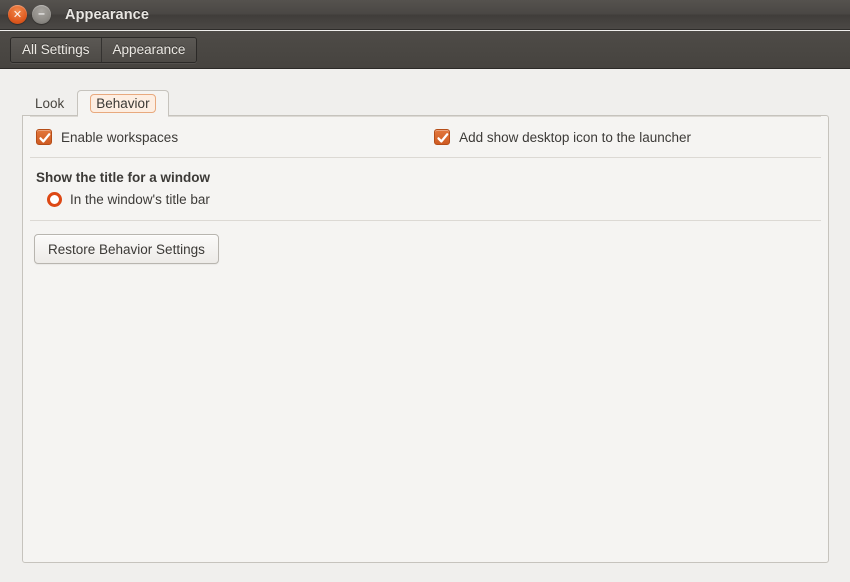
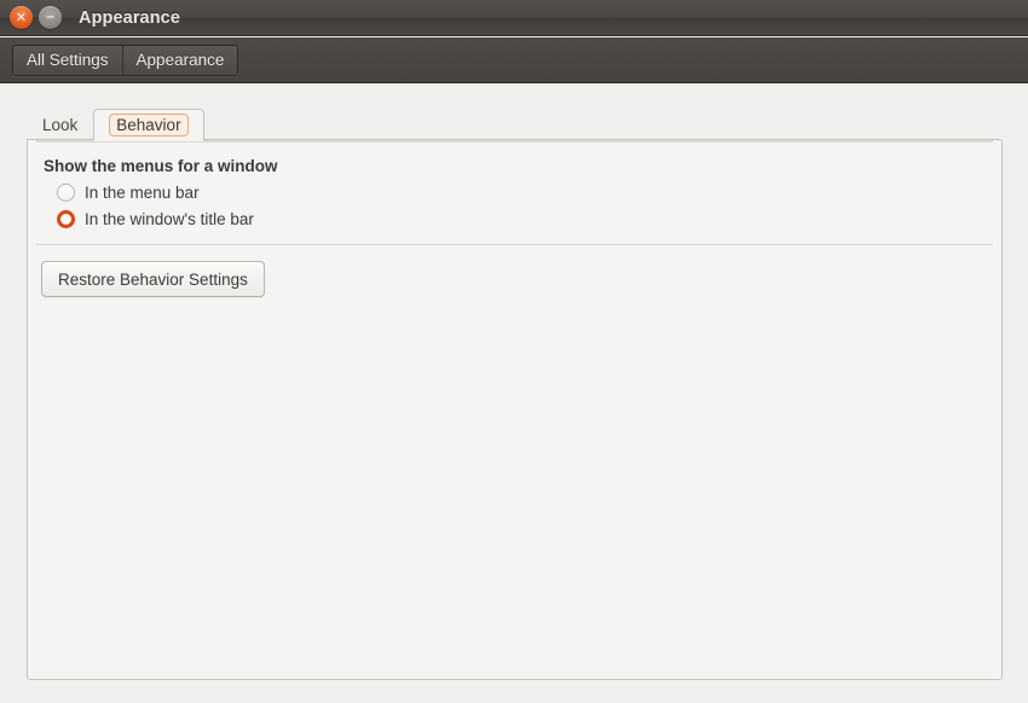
  ✕
  –
  Appearance
  All Settings
  Appearance
  Look
  Behavior
- Enable workspaces
- Add show desktop icon to the launcher
- Show the title for a window
+ Show the menus for a window
+ In the menu bar
  In the window's title bar
  Restore Behavior Settings
